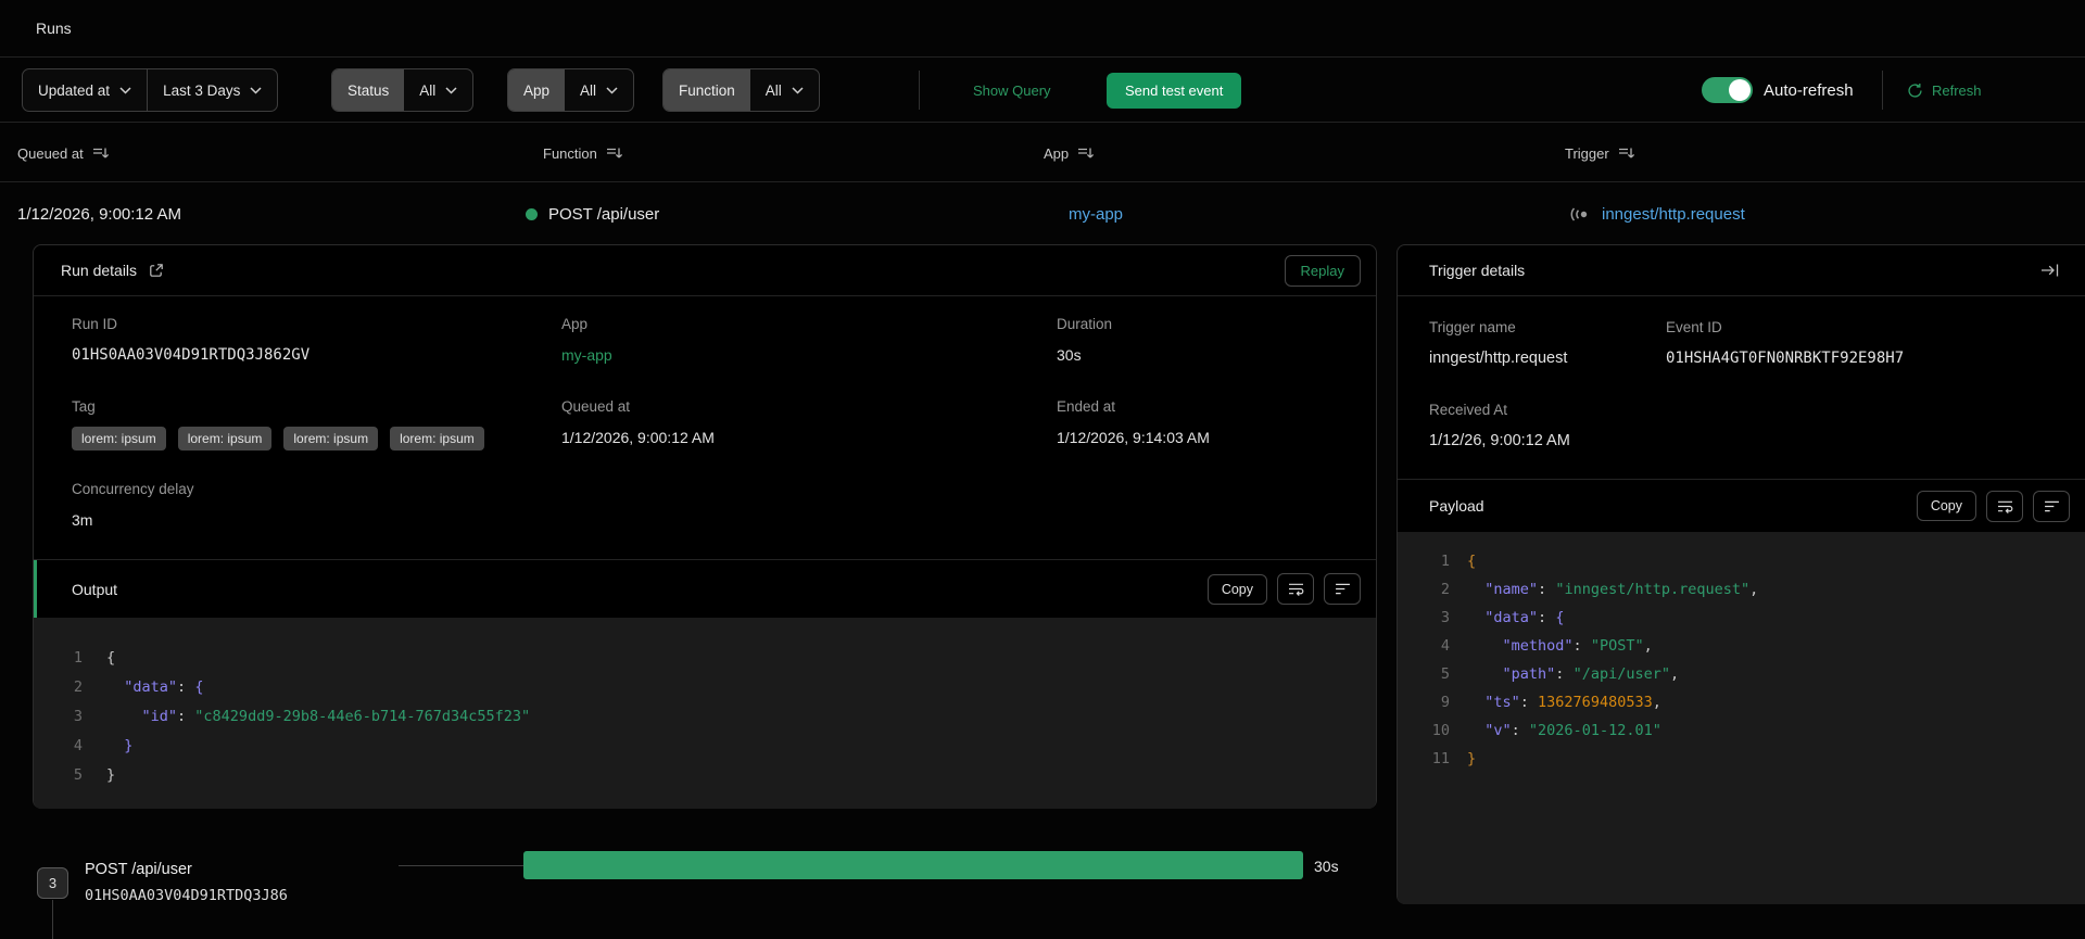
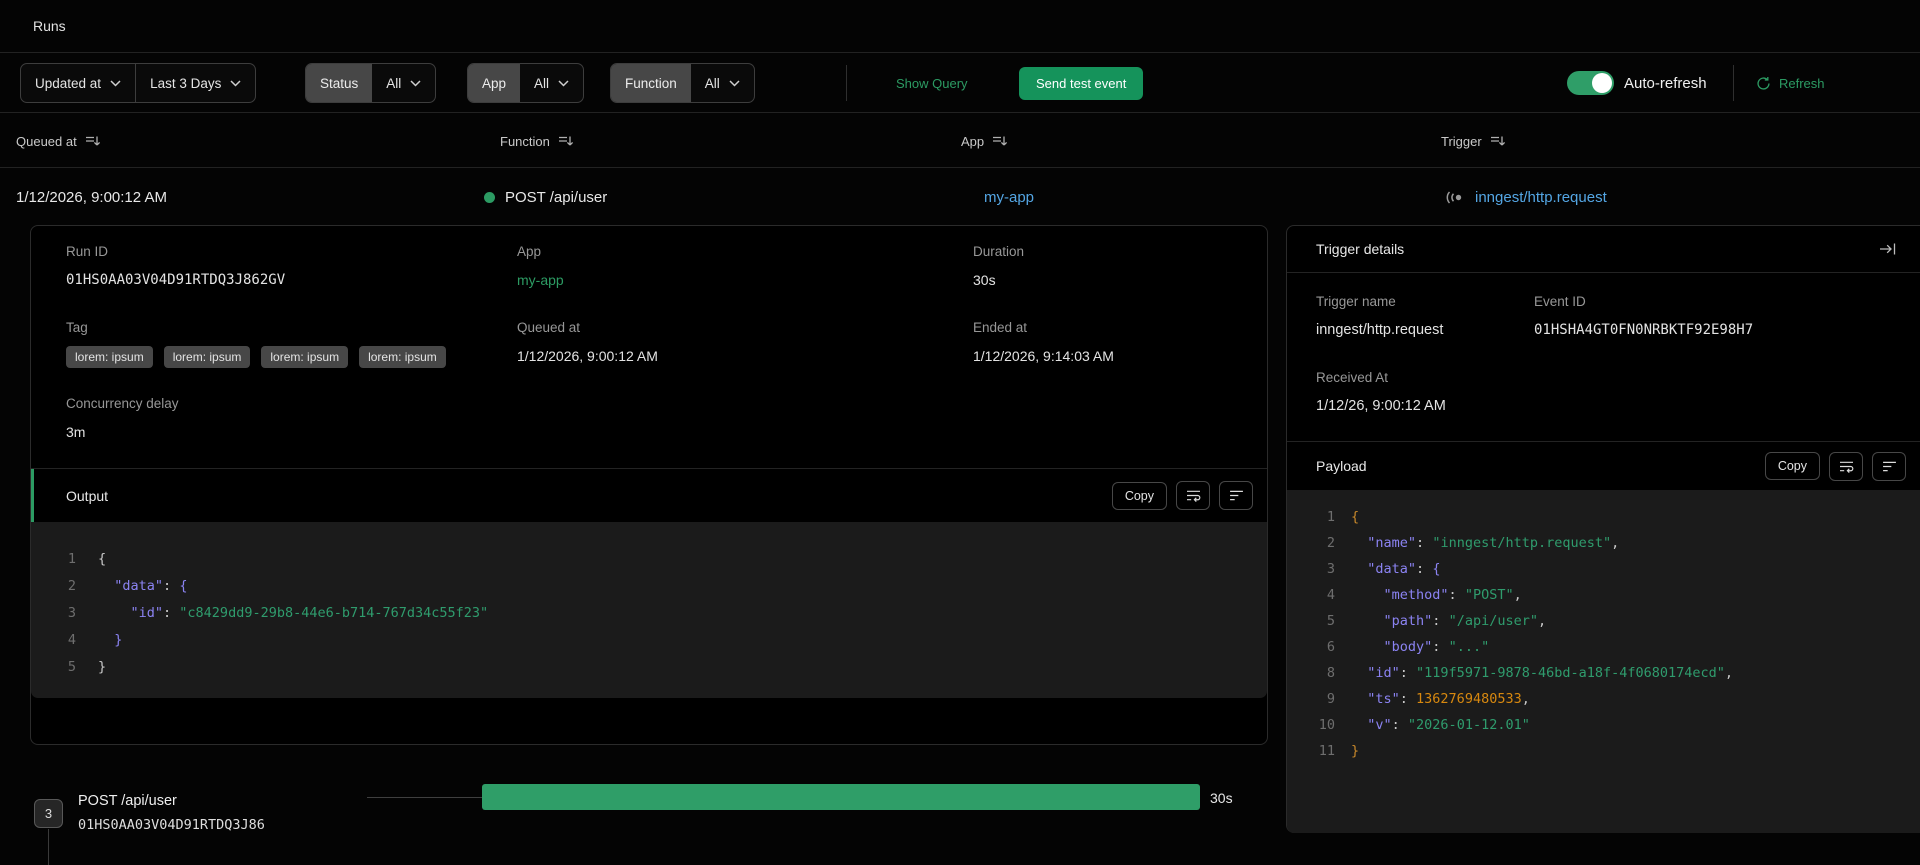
  Runs
  Updated at
  Last 3 Days
  Status
  All
  App
  All
  Function
  All
  Show Query
  Send test event
  Auto-refresh
  Refresh
  Queued at
  Function
  App
  Trigger
  1/12/2026, 9:00:12 AM
  POST /api/user
  my-app
  inngest/http.request
- Run details
- Replay
  Run ID
  01HS0AA03V04D91RTDQ3J862GV
  App
  my-app
  Duration
  30s
  Tag
  lorem: ipsum
  lorem: ipsum
  lorem: ipsum
  lorem: ipsum
  Queued at
  1/12/2026, 9:00:12 AM
  Ended at
  1/12/2026, 9:14:03 AM
  Concurrency delay
  3m
  Output
  Copy
  1
  {
  2
  "data": {
  3
  "id": "c8429dd9-29b8-44e6-b714-767d34c55f23"
  4
  }
  5
  }
  Trigger details
  Trigger name
  inngest/http.request
  Event ID
  01HSHA4GT0FN0NRBKTF92E98H7
  Received At
  1/12/26, 9:00:12 AM
  Payload
  Copy
  1
  {
  2
  "name": "inngest/http.request",
  3
  "data": {
  4
  "method": "POST",
  5
  "path": "/api/user",
+ 6
+ "body": "..."
+ 8
+ "id": "119f5971-9878-46bd-a18f-4f0680174ecd",
  9
  "ts": 1362769480533,
  10
  "v": "2026-01-12.01"
  11
  }
  3
  POST /api/user
  01HS0AA03V04D91RTDQ3J86
  30s
